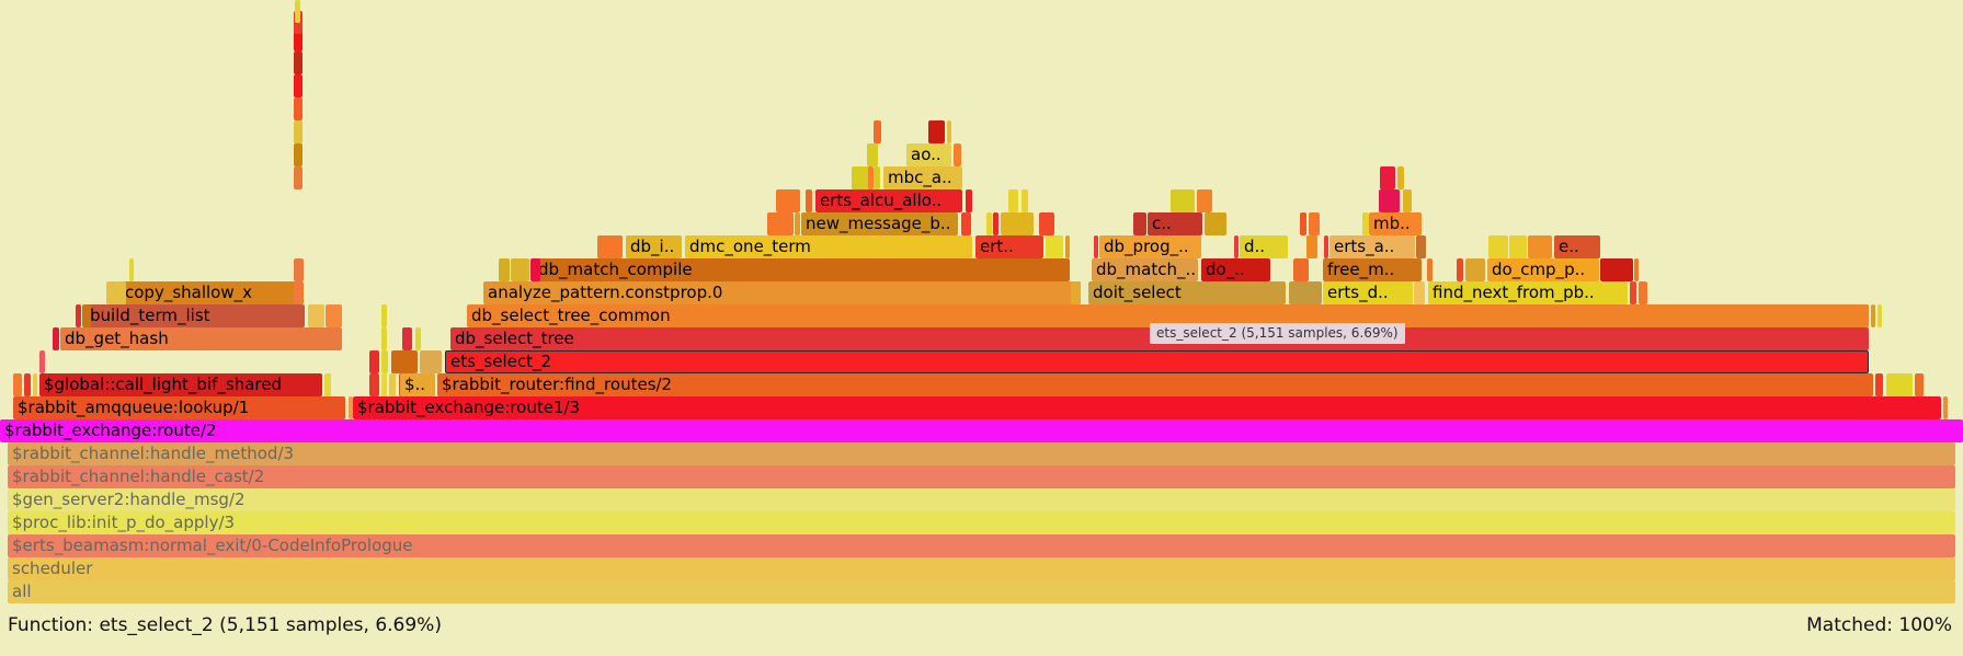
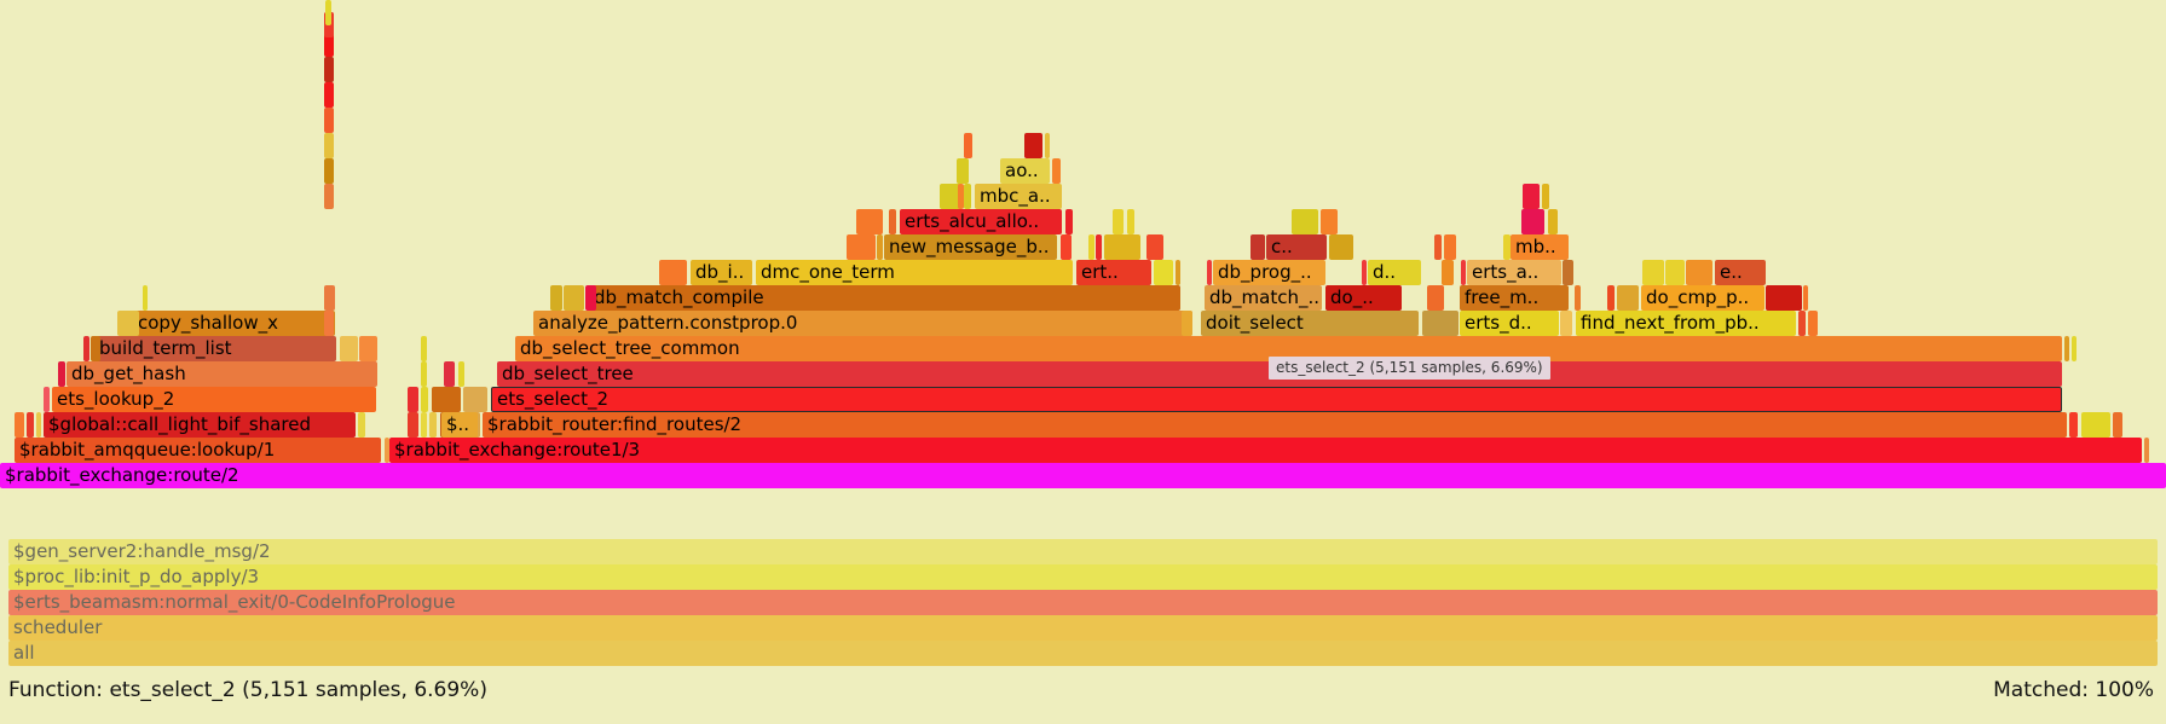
  all
  scheduler
  $erts_beamasm:normal_exit/0-CodeInfoPrologue
  $proc_lib:init_p_do_apply/3
  $gen_server2:handle_msg/2
- $rabbit_channel:handle_cast/2
- $rabbit_channel:handle_method/3
  $rabbit_exchange:route/2
  $rabbit_amqqueue:lookup/1
  $rabbit_exchange:route1/3
  $global::call_light_bif_shared
  $..
  $rabbit_router:find_routes/2
+ ets_lookup_2
  ets_select_2
  db_get_hash
  db_select_tree
  build_term_list
  db_select_tree_common
  copy_shallow_x
  analyze_pattern.constprop.0
  doit_select
  erts_d..
  find_next_from_pb..
  db_match_compile
  db_match_..
  do_..
  free_m..
  do_cmp_p..
  db_i..
  dmc_one_term
  ert..
  db_prog_..
  d..
  erts_a..
  e..
  new_message_b..
  c..
  mb..
  erts_alcu_allo..
  mbc_a..
  ao..
  ets_select_2 (5,151 samples, 6.69%)
  Function: ets_select_2 (5,151 samples, 6.69%)
  Matched: 100%
